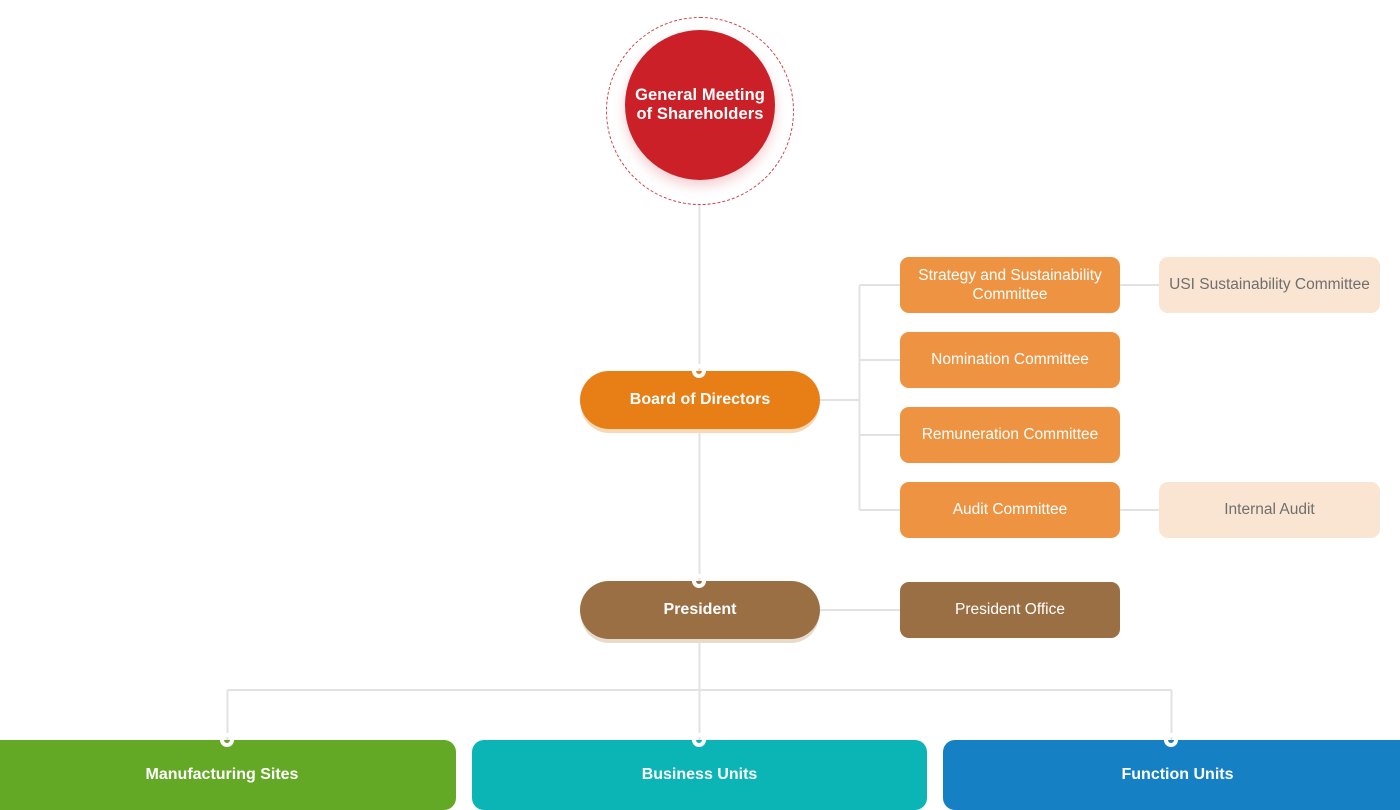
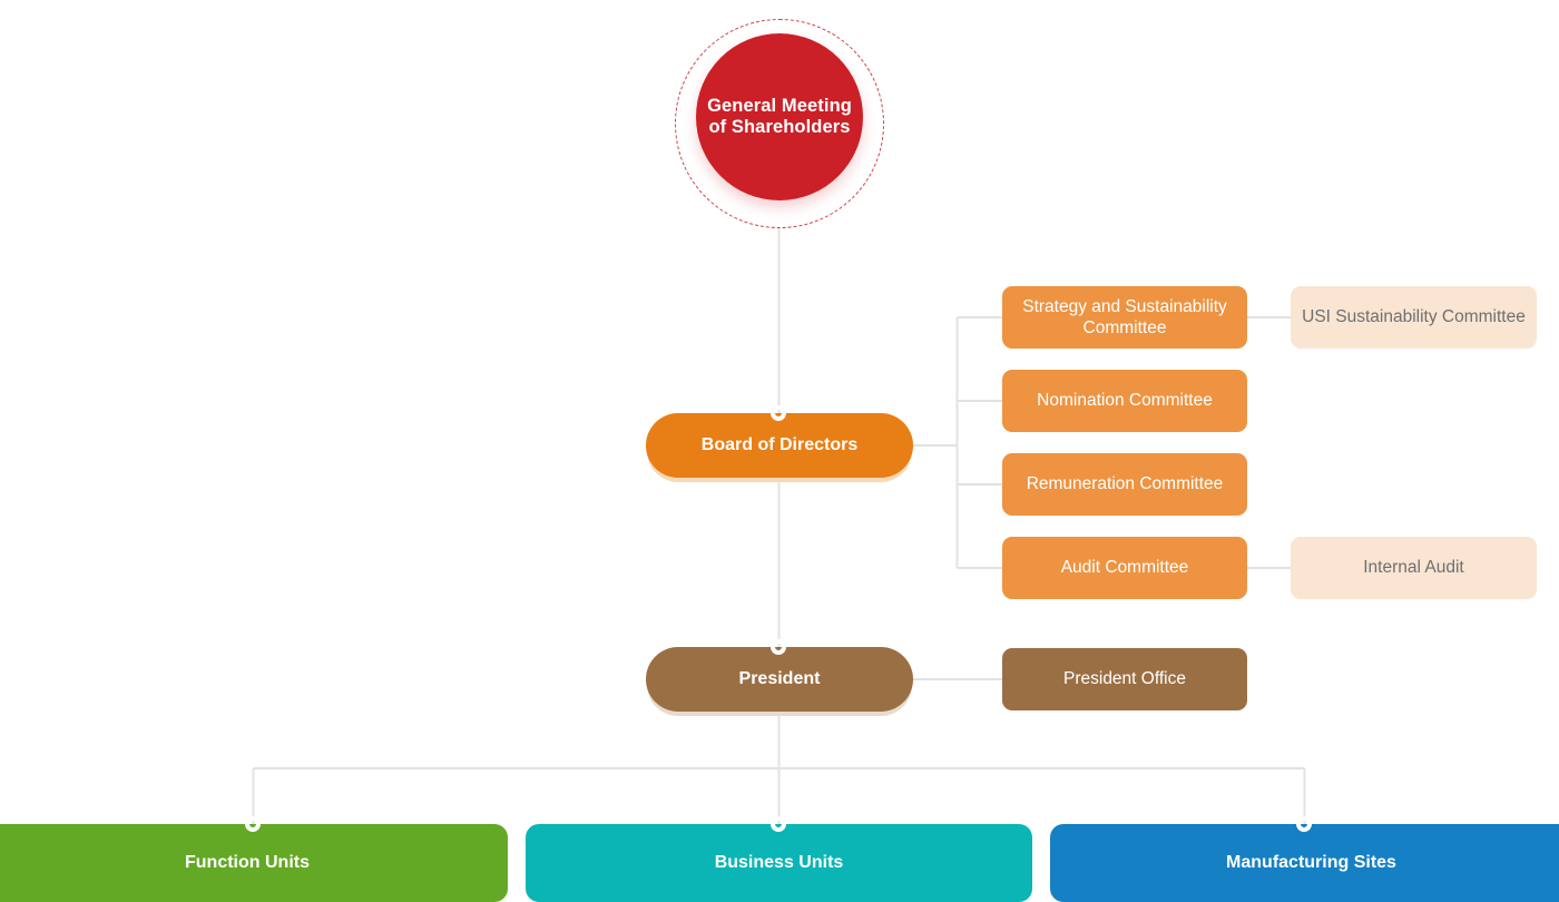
  General Meeting of Shareholders
  Board of Directors
  Strategy and Sustainability Committee
  Nomination Committee
  Remuneration Committee
  Audit Committee
  USI Sustainability Committee
  Internal Audit
  President
  President Office
- Manufacturing Sites
+ Function Units
  Business Units
- Function Units
+ Manufacturing Sites
